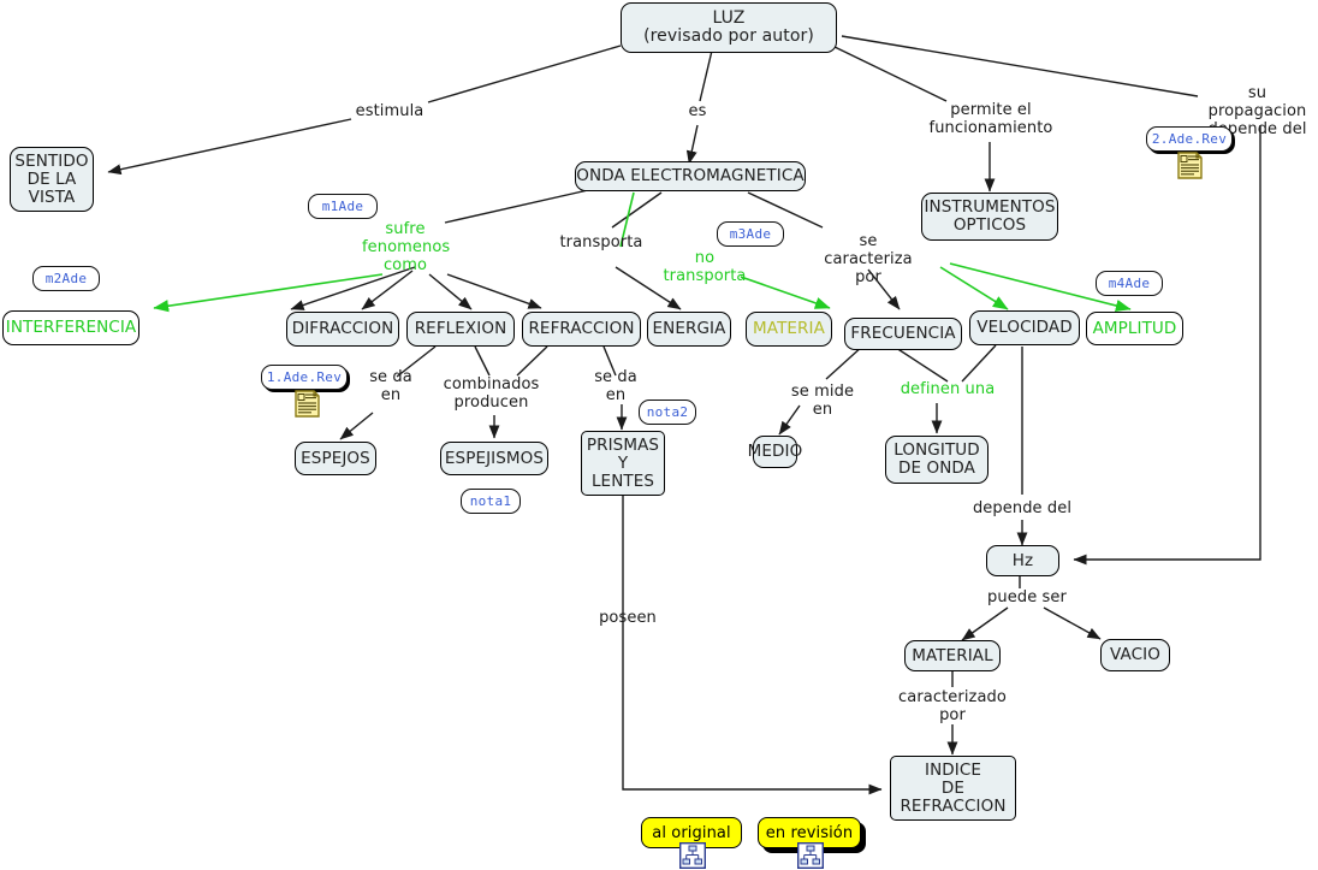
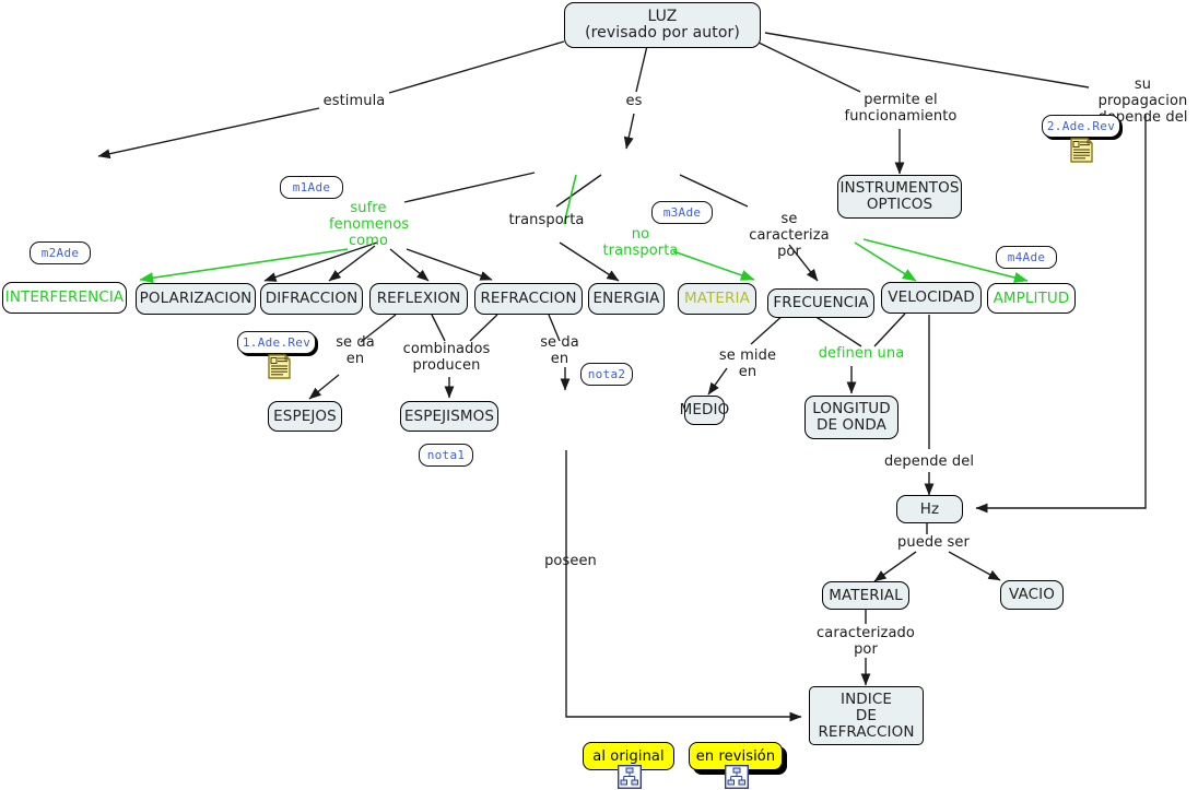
  LUZ
  (revisado por autor)
- SENTIDO
- DE LA
- VISTA
- ONDA ELECTROMAGNETICA
  INSTRUMENTOS
  OPTICOS
  INTERFERENCIA
+ POLARIZACION
  DIFRACCION
  REFLEXION
  REFRACCION
  ENERGIA
  MATERIA
  FRECUENCIA
  VELOCIDAD
  AMPLITUD
  ESPEJOS
  ESPEJISMOS
- PRISMAS
- Y
- LENTES
  MEDIO
  LONGITUD
  DE ONDA
  Hz
  MATERIAL
  VACIO
  INDICE
  DE
  REFRACCION
  estimula
  es
  permite el
  funcionamiento
  su propagacion
  pende del
  sufre
  fenomenos
  como
  transporta
  no
  transporta
  se caracteriza
  por
  se da
  en
  combinados
  producen
  se da
  en
  se mide
  en
  definen una
  depende del
  puede ser
  caracterizado
  por
  poseen
  m1Ade
  m2Ade
  m3Ade
  m4Ade
  1.Ade.Rev
  2.Ade.Rev
  nota1
  nota2
  al original
  en revisión
